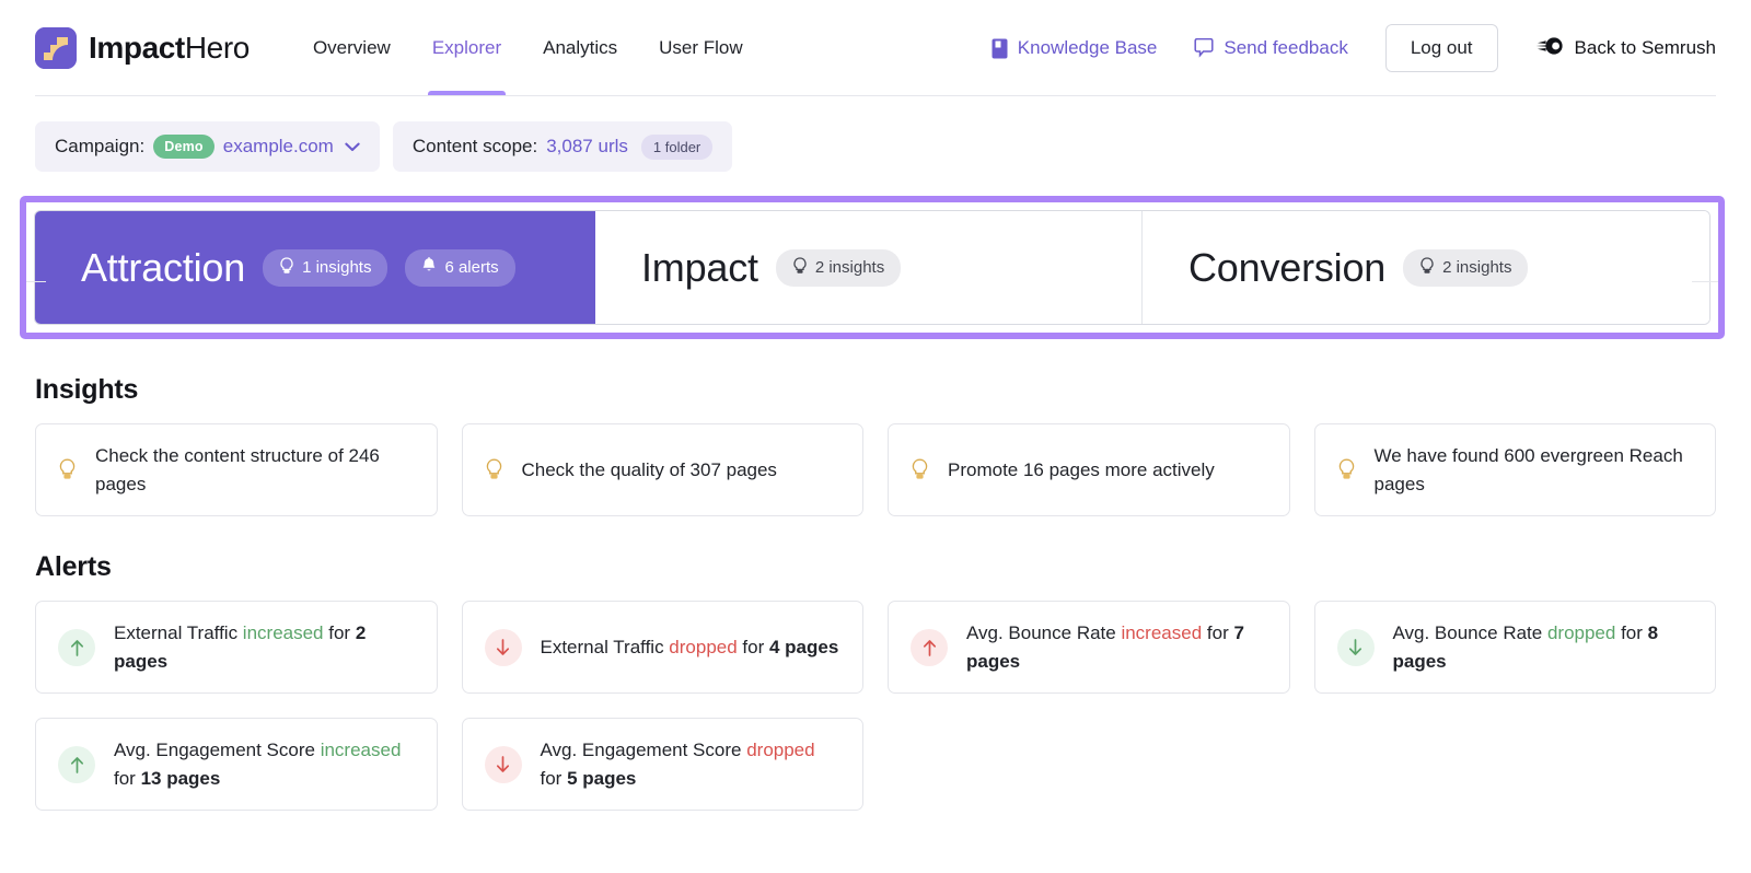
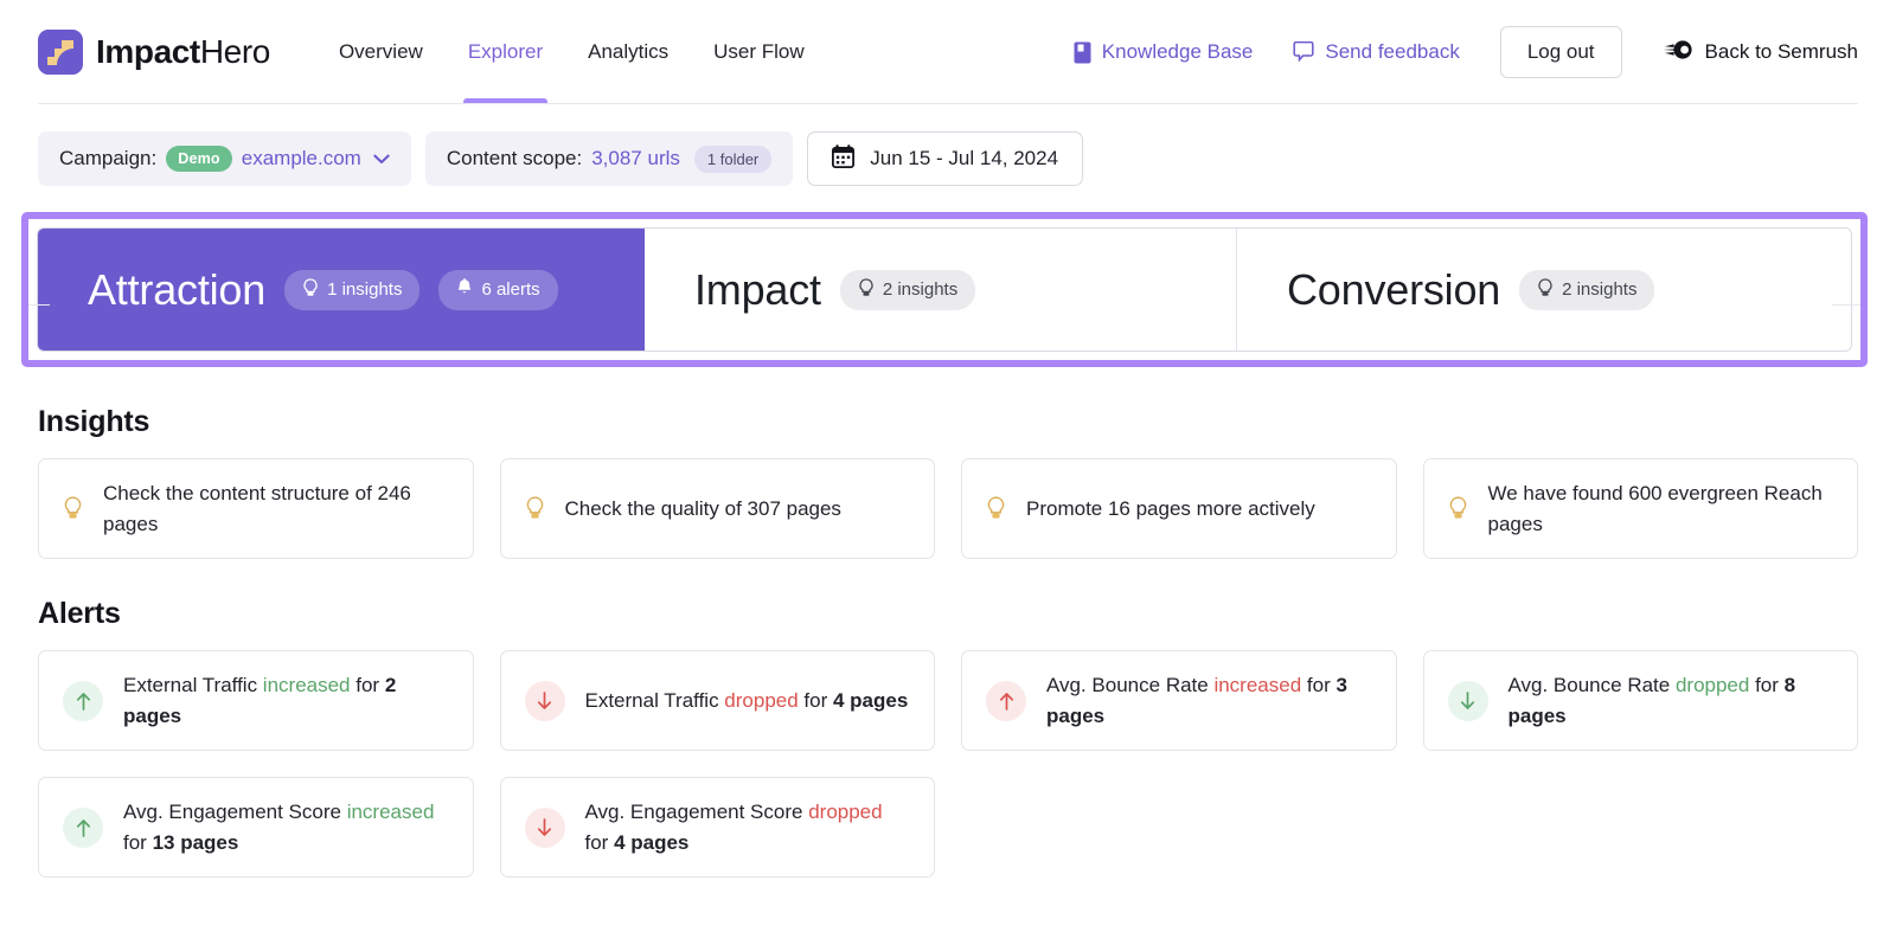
  ImpactHero
  Overview
  Explorer
  Analytics
  User Flow
  Knowledge Base
  Send feedback
  Log out
  Back to Semrush
  Campaign:
  Demo
  example.com
  Content scope:
  3,087 urls
  1 folder
+ Jun 15 - Jul 14, 2024
  Attraction
  1 insights
  6 alerts
  Impact
  2 insights
  Conversion
  2 insights
  Insights
  Check the content structure of 246 pages
  Check the quality of 307 pages
  Promote 16 pages more actively
  We have found 600 evergreen Reach pages
  Alerts
  External Traffic increased for 2 pages
  External Traffic dropped for 4 pages
- Avg. Bounce Rate increased for 7 pages
+ Avg. Bounce Rate increased for 3 pages
  Avg. Bounce Rate dropped for 8 pages
  Avg. Engagement Score increased for 13 pages
- Avg. Engagement Score dropped for 5 pages
+ Avg. Engagement Score dropped for 4 pages
